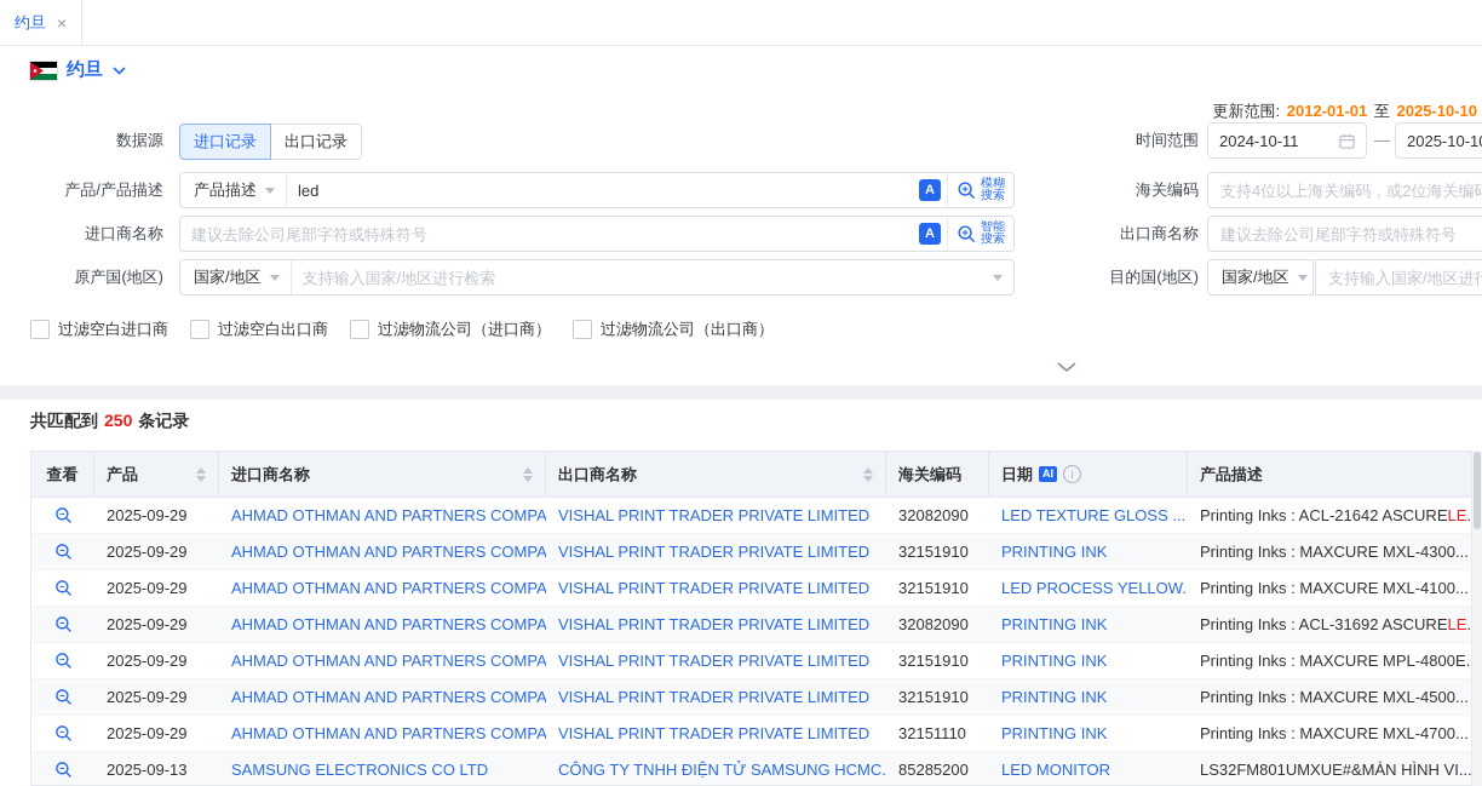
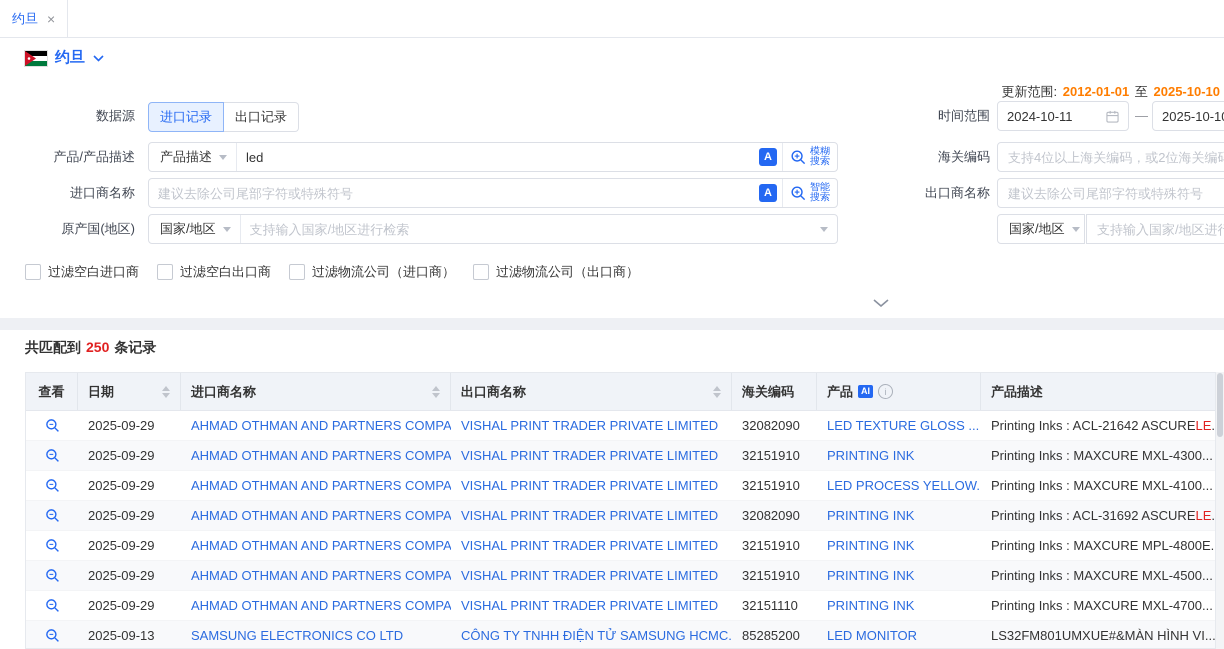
  约旦
  ×
  约旦
  更新范围: 2012-01-01 至 2025-10-10
  数据源
  进口记录
  出口记录
  时间范围
  2024-10-11
  —
  2025-10-1
  产品/产品描述
  产品描述
  led
  A
  模糊
  搜索
  海关编码
  支持4位以上海关编码，或2位海关编
  进口商名称
  建议去除公司尾部字符或特殊符号
  A
  智能
  搜索
  出口商名称
  建议去除公司尾部字符或特殊符号
  原产国(地区)
  国家/地区
  支持输入国家/地区进行检索
- 目的国(地区)
  国家/地区
  支持输入国家/地区进
  过滤空白进口商
  过滤空白出口商
  过滤物流公司（进口商）
  过滤物流公司（出口商）
  共匹配到 250 条记录
  查看
- 产品
+ 日期
  进口商名称
  出口商名称
  海关编码
- 日期
+ 产品
  AI
  i
  产品描述
  2025-09-29
  AHMAD OTHMAN AND PARTNERS COMPA
  VISHAL PRINT TRADER PRIVATE LIMITED
  32082090
  LED TEXTURE GLOSS ...
  Printing Inks : ACL-21642 ASCURE
  LE
  2025-09-29
  AHMAD OTHMAN AND PARTNERS COMPA
  VISHAL PRINT TRADER PRIVATE LIMITED
  32151910
  PRINTING INK
  Printing Inks : MAXCURE MXL-4300...
  2025-09-29
  AHMAD OTHMAN AND PARTNERS COMPA
  VISHAL PRINT TRADER PRIVATE LIMITED
  32151910
  LED PROCESS YELLOW.
  Printing Inks : MAXCURE MXL-4100...
  2025-09-29
  AHMAD OTHMAN AND PARTNERS COMPA
  VISHAL PRINT TRADER PRIVATE LIMITED
  32082090
  PRINTING INK
  Printing Inks : ACL-31692 ASCURE
  LE
  2025-09-29
  AHMAD OTHMAN AND PARTNERS COMPA
  VISHAL PRINT TRADER PRIVATE LIMITED
  32151910
  PRINTING INK
  Printing Inks : MAXCURE MPL-4800E.
  2025-09-29
  AHMAD OTHMAN AND PARTNERS COMPA
  VISHAL PRINT TRADER PRIVATE LIMITED
  32151910
  PRINTING INK
  Printing Inks : MAXCURE MXL-4500...
  2025-09-29
  AHMAD OTHMAN AND PARTNERS COMPA
  VISHAL PRINT TRADER PRIVATE LIMITED
  32151110
  PRINTING INK
  Printing Inks : MAXCURE MXL-4700...
  2025-09-13
  SAMSUNG ELECTRONICS CO LTD
  CÔNG TY TNHH ĐIỆN TỬ SAMSUNG HCMC.
  85285200
  LED MONITOR
  LS32FM801UMXUE#&MÀN HÌNH VI...
